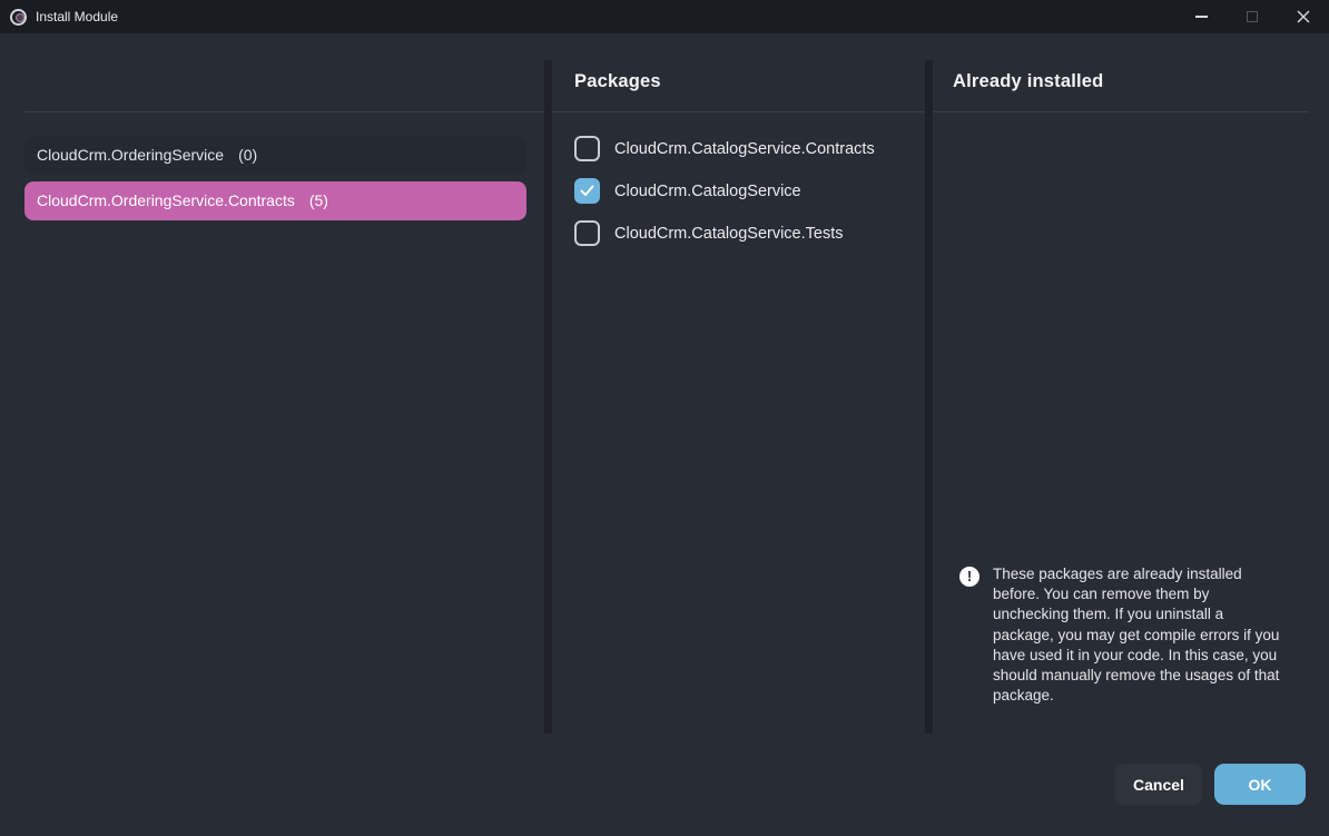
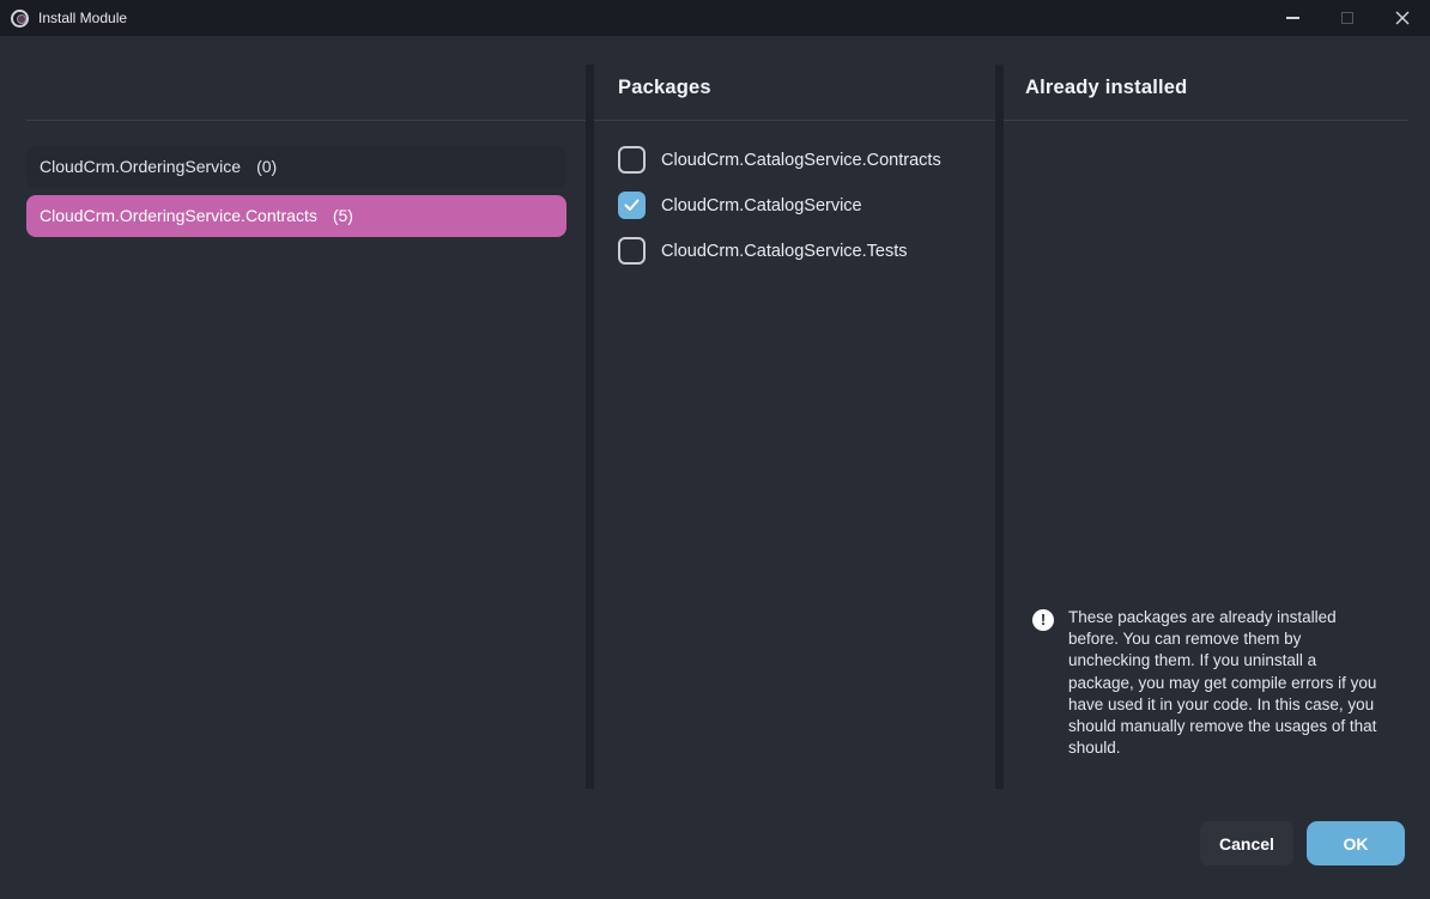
  Install Module
  Packages
  Already installed
  CloudCrm.OrderingService (0)
  CloudCrm.OrderingService.Contracts (5)
  CloudCrm.CatalogService.Contracts
  CloudCrm.CatalogService
  CloudCrm.CatalogService.Tests
  !
- These packages are already installed before. You can remove them by unchecking them. If you uninstall a package, you may get compile errors if you have used it in your code. In this case, you should manually remove the usages of that package.
+ These packages are already installed before. You can remove them by unchecking them. If you uninstall a package, you may get compile errors if you have used it in your code. In this case, you should manually remove the usages of that should.
  Cancel
  OK
